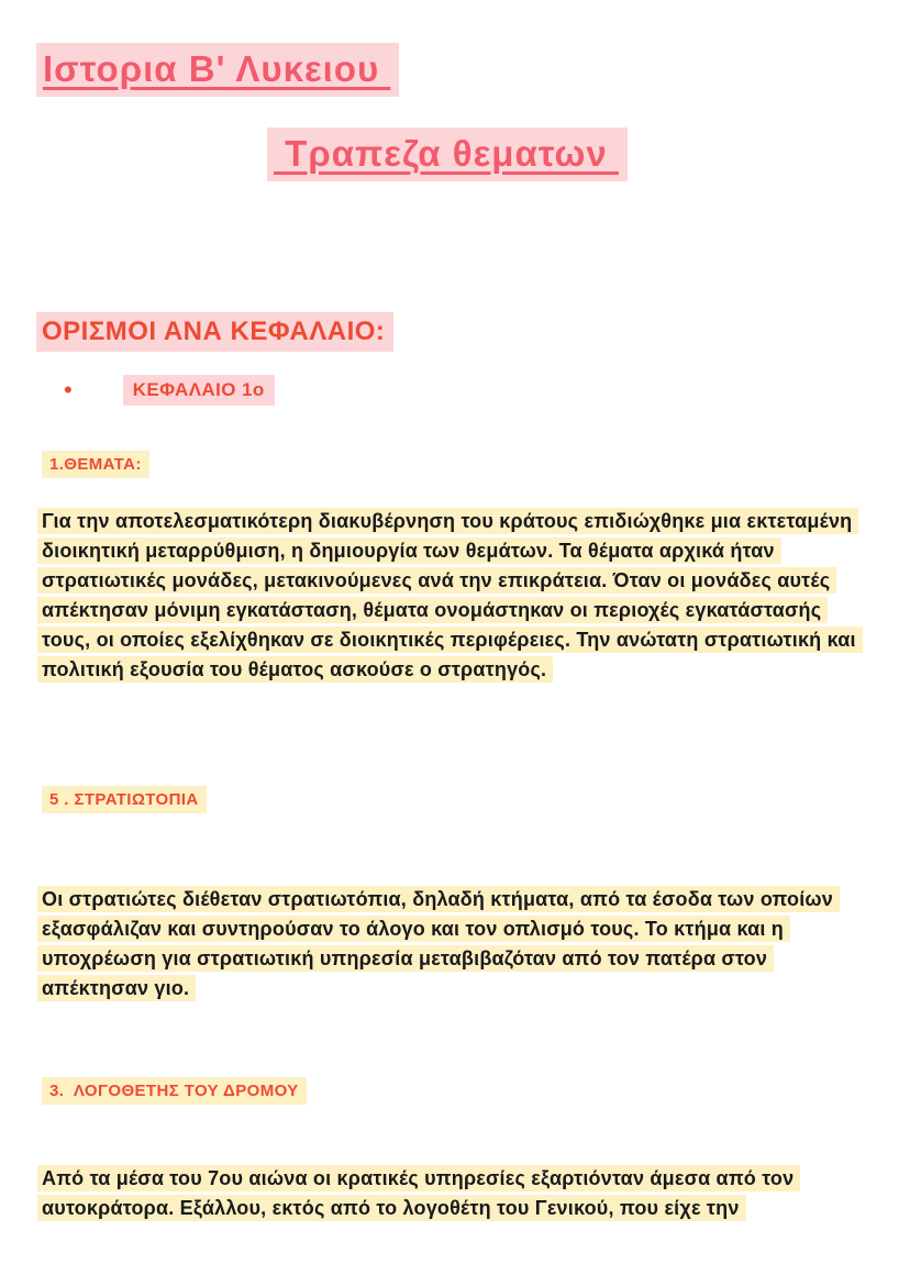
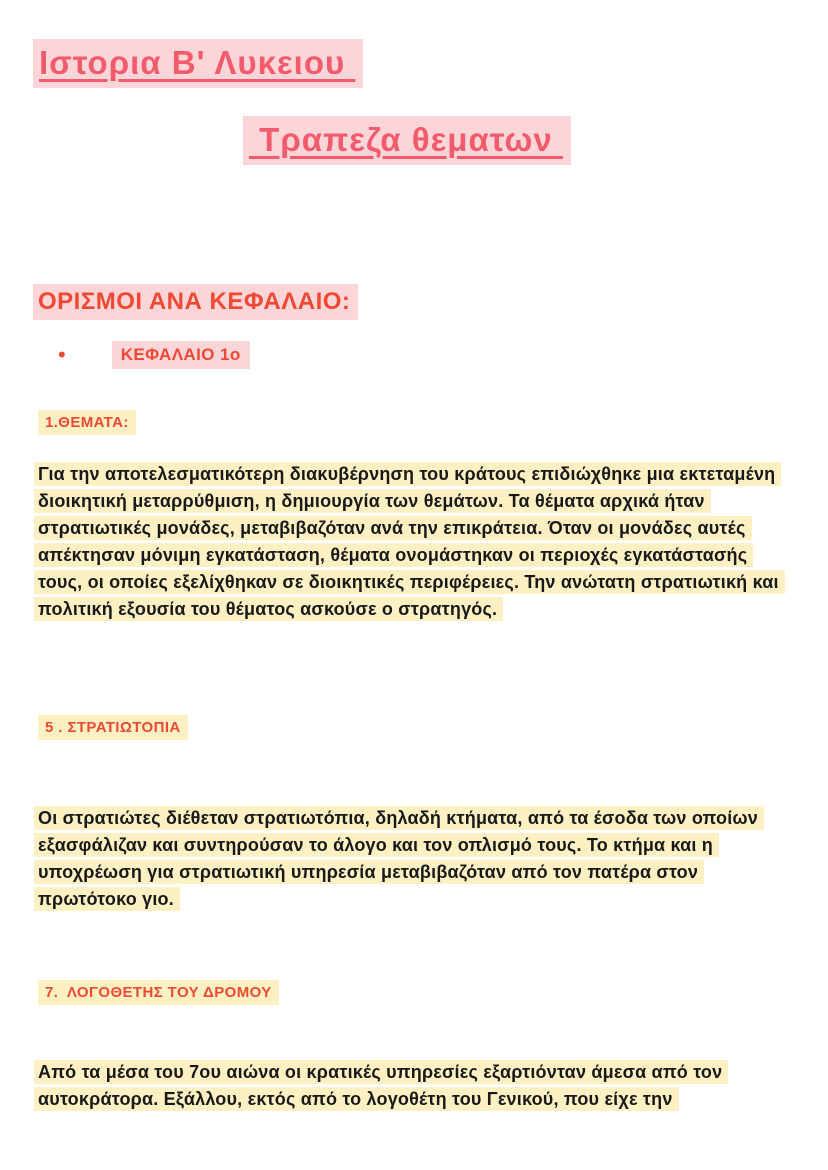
  Ιστορια Β' Λυκειου
  Τραπεζα θεματων
  ΟΡΙΣΜΟΙ ΑΝΑ ΚΕΦΑΛΑΙΟ:
  •
  ΚΕΦΑΛΑΙΟ 1ο
  1.ΘΕΜΑΤΑ:
- Για την αποτελεσματικότερη διακυβέρνηση του κράτους επιδιώχθηκε μια εκτεταμένη διοικητική μεταρρύθμιση, η δημιουργία των θεμάτων. Τα θέματα αρχικά ήταν στρατιωτικές μονάδες, μετακινούμενες ανά την επικράτεια. Όταν οι μονάδες αυτές απέκτησαν μόνιμη εγκατάσταση, θέματα ονομάστηκαν οι περιοχές εγκατάστασής τους, οι οποίες εξελίχθηκαν σε διοικητικές περιφέρειες. Την ανώτατη στρατιωτική και πολιτική εξουσία του θέματος ασκούσε ο στρατηγός.
+ Για την αποτελεσματικότερη διακυβέρνηση του κράτους επιδιώχθηκε μια εκτεταμένη διοικητική μεταρρύθμιση, η δημιουργία των θεμάτων. Τα θέματα αρχικά ήταν στρατιωτικές μονάδες, μεταβιβαζόταν ανά την επικράτεια. Όταν οι μονάδες αυτές απέκτησαν μόνιμη εγκατάσταση, θέματα ονομάστηκαν οι περιοχές εγκατάστασής τους, οι οποίες εξελίχθηκαν σε διοικητικές περιφέρειες. Την ανώτατη στρατιωτική και πολιτική εξουσία του θέματος ασκούσε ο στρατηγός.
  5 . ΣΤΡΑΤΙΩΤΟΠΙΑ
- Οι στρατιώτες διέθεταν στρατιωτόπια, δηλαδή κτήματα, από τα έσοδα των οποίων εξασφάλιζαν και συντηρούσαν το άλογο και τον οπλισμό τους. Το κτήμα και η υποχρέωση για στρατιωτική υπηρεσία μεταβιβαζόταν από τον πατέρα στον απέκτησαν γιο.
+ Οι στρατιώτες διέθεταν στρατιωτόπια, δηλαδή κτήματα, από τα έσοδα των οποίων εξασφάλιζαν και συντηρούσαν το άλογο και τον οπλισμό τους. Το κτήμα και η υποχρέωση για στρατιωτική υπηρεσία μεταβιβαζόταν από τον πατέρα στον πρωτότοκο γιο.
- 3. ΛΟΓΟΘΕΤΗΣ ΤΟΥ ΔΡΟΜΟΥ
+ 7. ΛΟΓΟΘΕΤΗΣ ΤΟΥ ΔΡΟΜΟΥ
  Από τα μέσα του 7ου αιώνα οι κρατικές υπηρεσίες εξαρτιόνταν άμεσα από τον αυτοκράτορα. Εξάλλου, εκτός από το λογοθέτη του Γενικού, που είχε την
